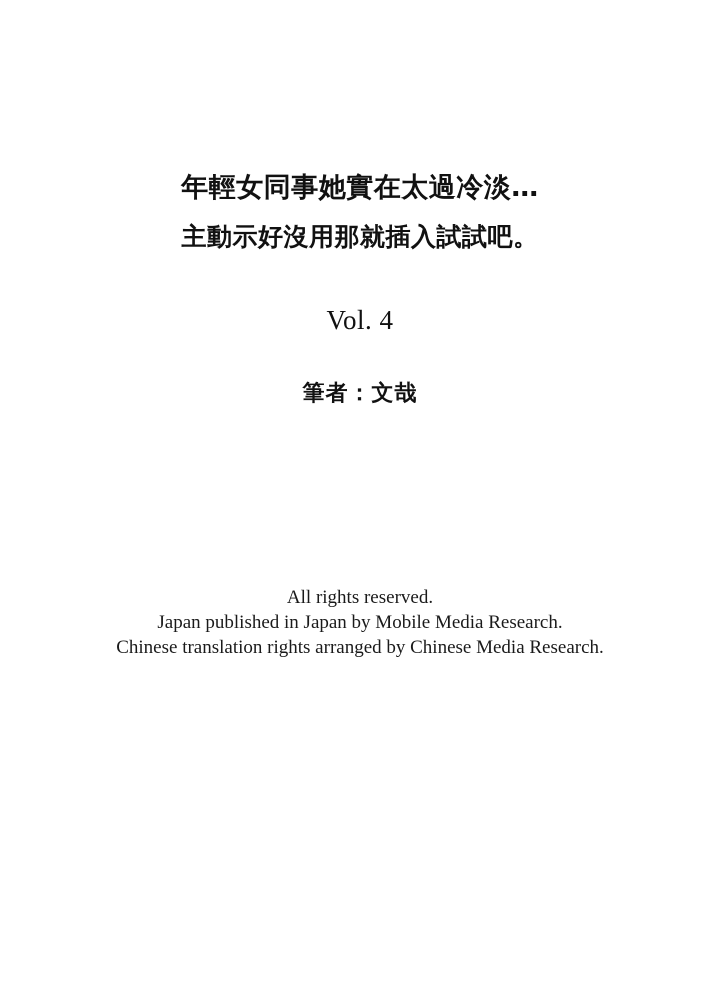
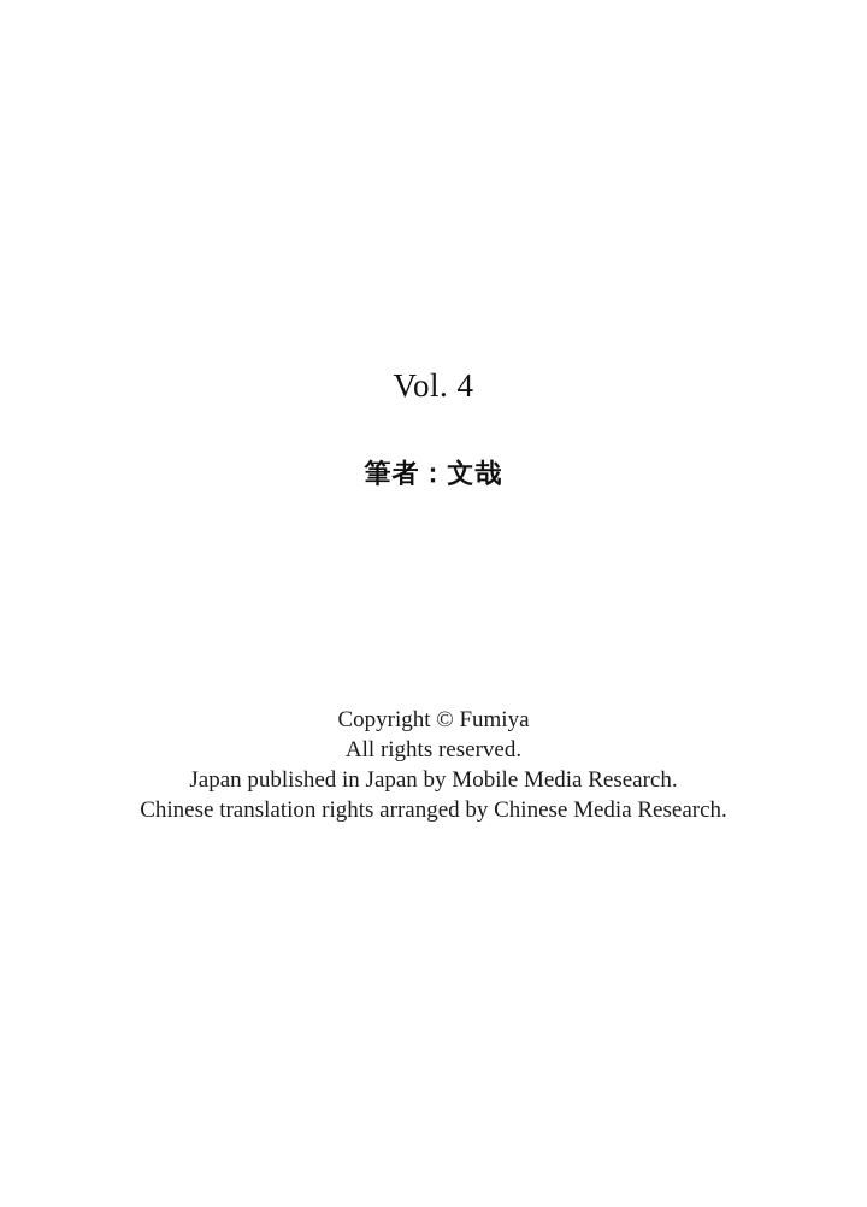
- 年輕女同事她實在太過冷淡…
- 主動示好沒用那就插入試試吧。
  Vol. 4
  筆者：文哉
+ Copyright © Fumiya
  All rights reserved.
  Japan published in Japan by Mobile Media Research.
  Chinese translation rights arranged by Chinese Media Research.
